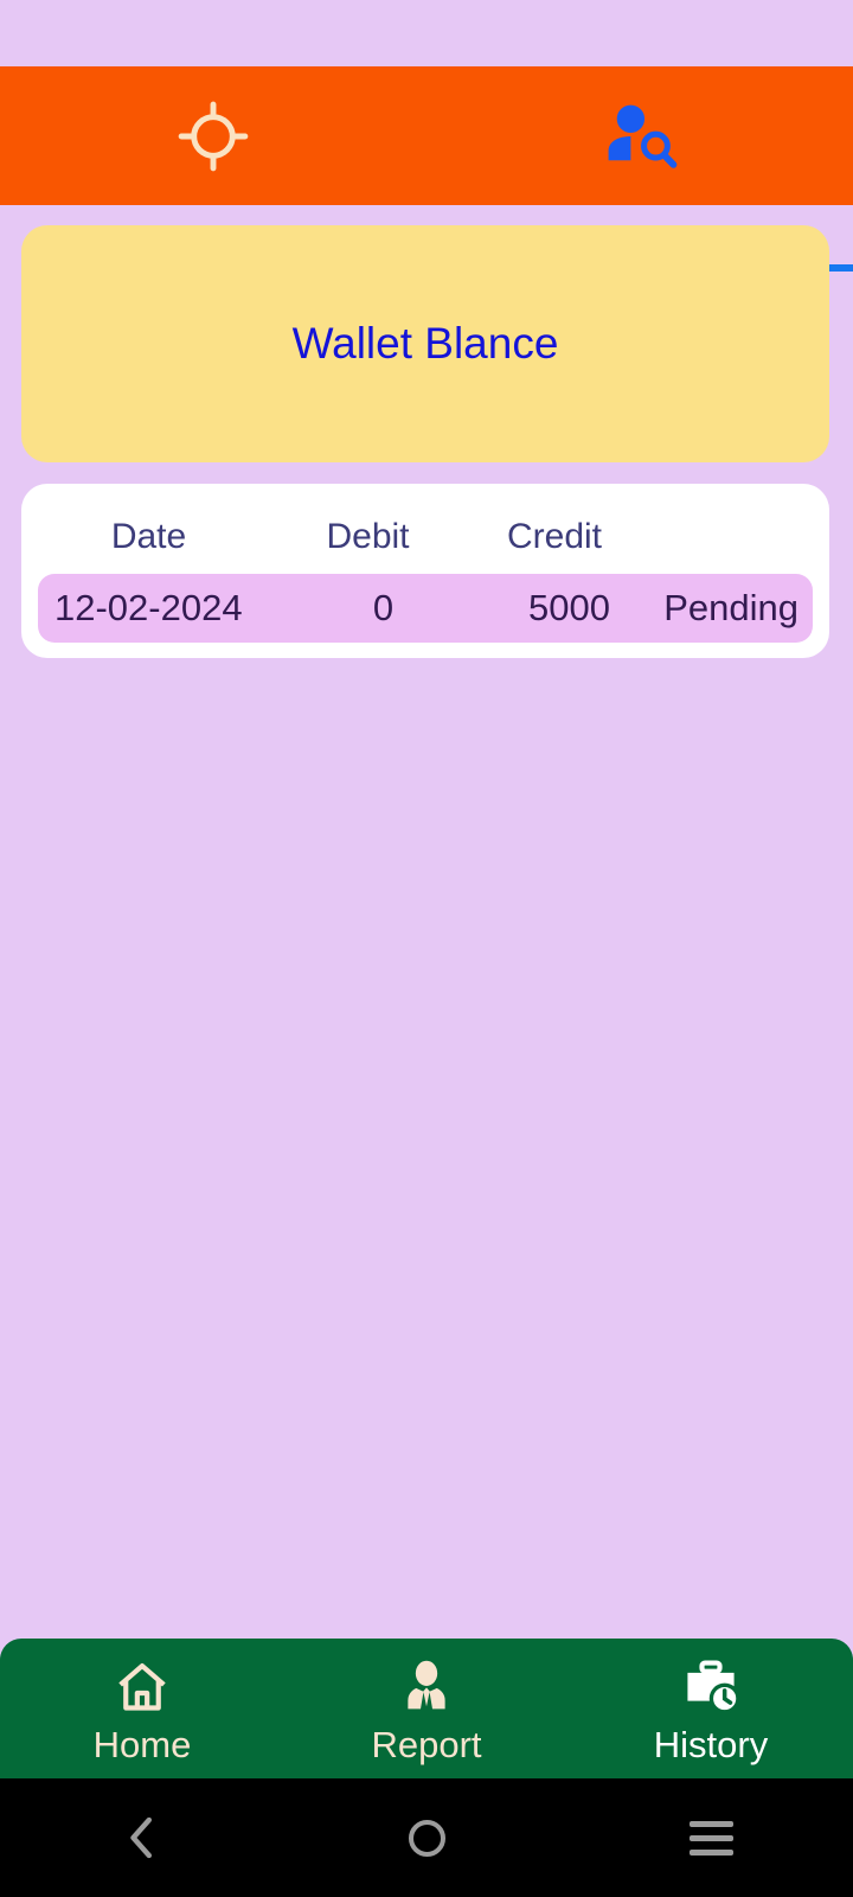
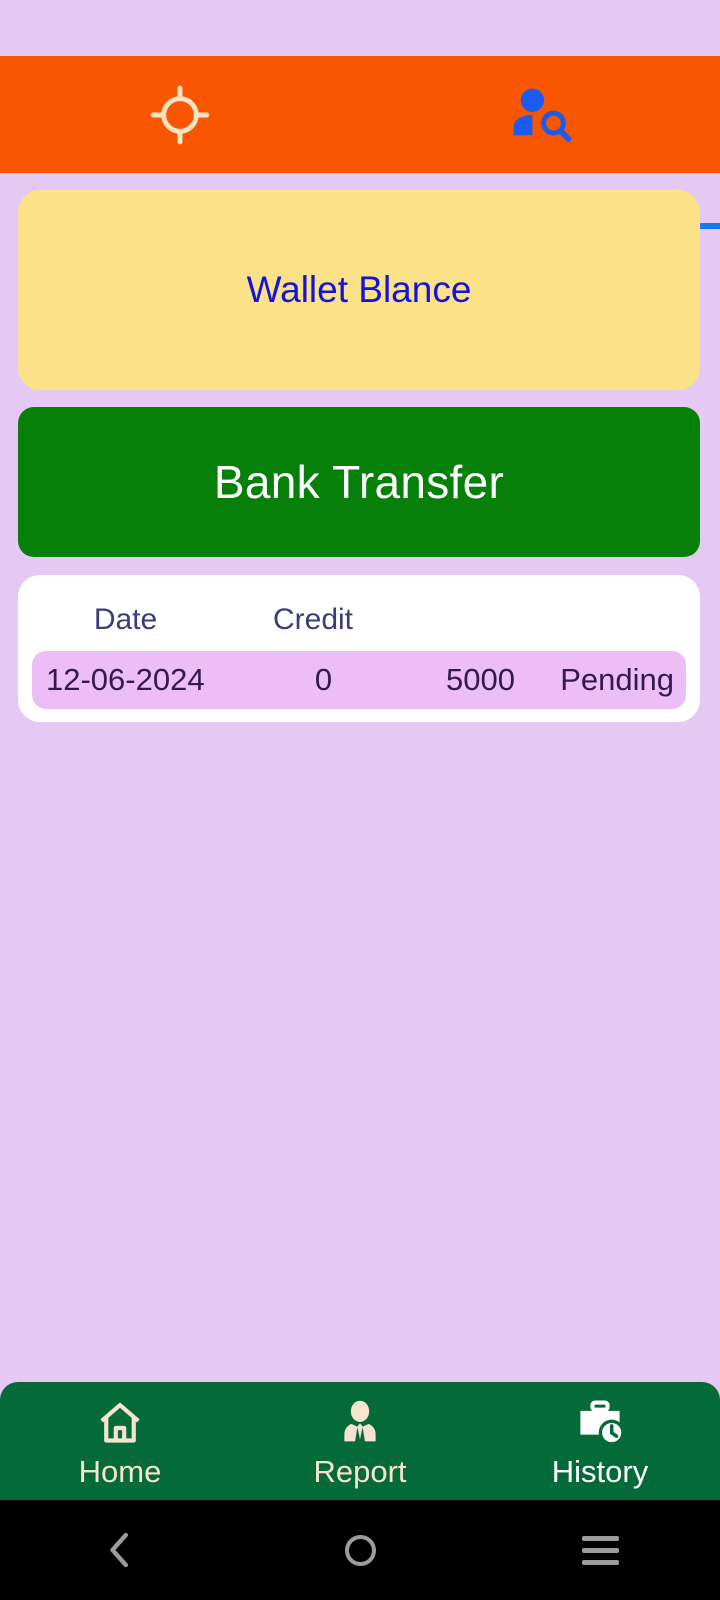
  Wallet Blance
+ Bank Transfer
  Date
- Debit
  Credit
- 12-02-2024
+ 12-06-2024
  0
  5000
  Pending
  Home
  Report
  History
